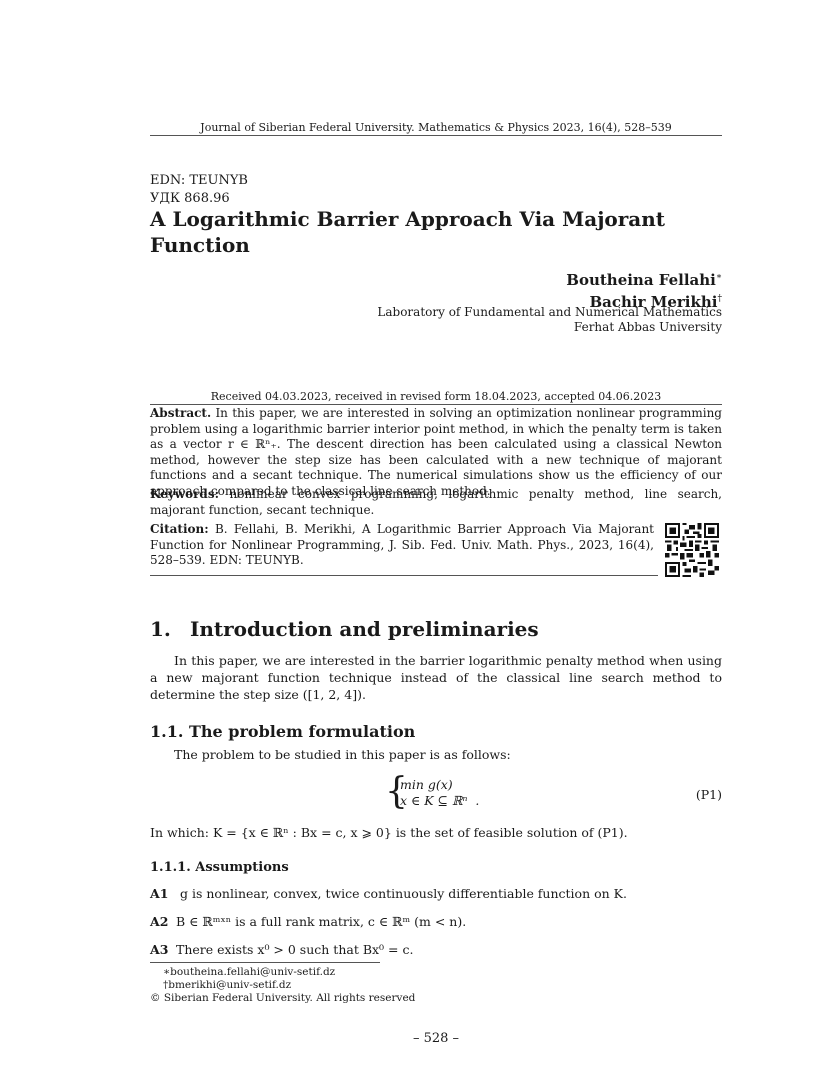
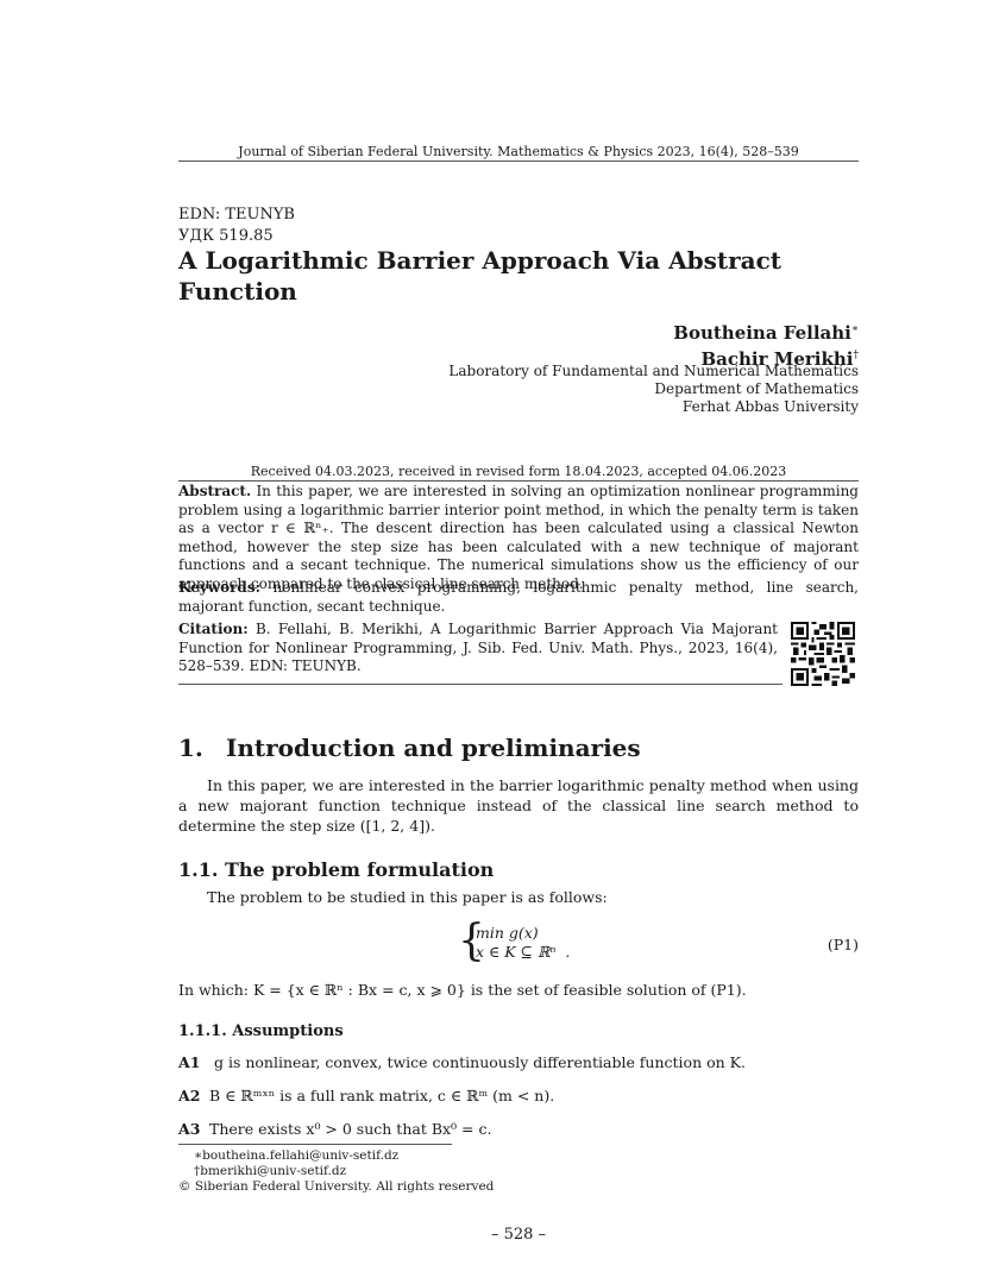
  Journal of Siberian Federal University. Mathematics & Physics 2023, 16(4), 528–539
  EDN: TEUNYB
- УДК 868.96
+ УДК 519.85
- A Logarithmic Barrier Approach Via Majorant Function
+ A Logarithmic Barrier Approach Via Abstract Function
  Boutheina Fellahi∗
  Bachir Merikhi†
  Laboratory of Fundamental and Numerical Mathematics
+ Department of Mathematics
  Ferhat Abbas University
  Received 04.03.2023, received in revised form 18.04.2023, accepted 04.06.2023
  Abstract. In this paper, we are interested in solving an optimization nonlinear programming problem using a logarithmic barrier interior point method, in which the penalty term is taken as a vector r ∈ ℝⁿ₊. The descent direction has been calculated using a classical Newton method, however the step size has been calculated with a new technique of majorant functions and a secant technique. The numerical simulations show us the efficiency of our approach compared to the classical line search method.
  Keywords: nonlinear convex programming, logarithmic penalty method, line search, majorant function, secant technique.
  Citation: B. Fellahi, B. Merikhi, A Logarithmic Barrier Approach Via Majorant Function for Nonlinear Programming, J. Sib. Fed. Univ. Math. Phys., 2023, 16(4), 528–539. EDN: TEUNYB.
  1. Introduction and preliminaries
  In this paper, we are interested in the barrier logarithmic penalty method when using a new majorant function technique instead of the classical line search method to determine the step size ([1, 2, 4]).
  1.1. The problem formulation
  The problem to be studied in this paper is as follows:
  {
  min g(x)
  x ∈ K ⊆ ℝⁿ .
  (P1)
  In which: K = {x ∈ ℝⁿ : Bx = c, x ⩾ 0} is the set of feasible solution of (P1).
  1.1.1. Assumptions
  A1 g is nonlinear, convex, twice continuously differentiable function on K.
  A2 B ∈ ℝᵐˣⁿ is a full rank matrix, c ∈ ℝᵐ (m < n).
  A3 There exists x⁰ > 0 such that Bx⁰ = c.
  ∗boutheina.fellahi@univ-setif.dz
  †bmerikhi@univ-setif.dz
  © Siberian Federal University. All rights reserved
  – 528 –
